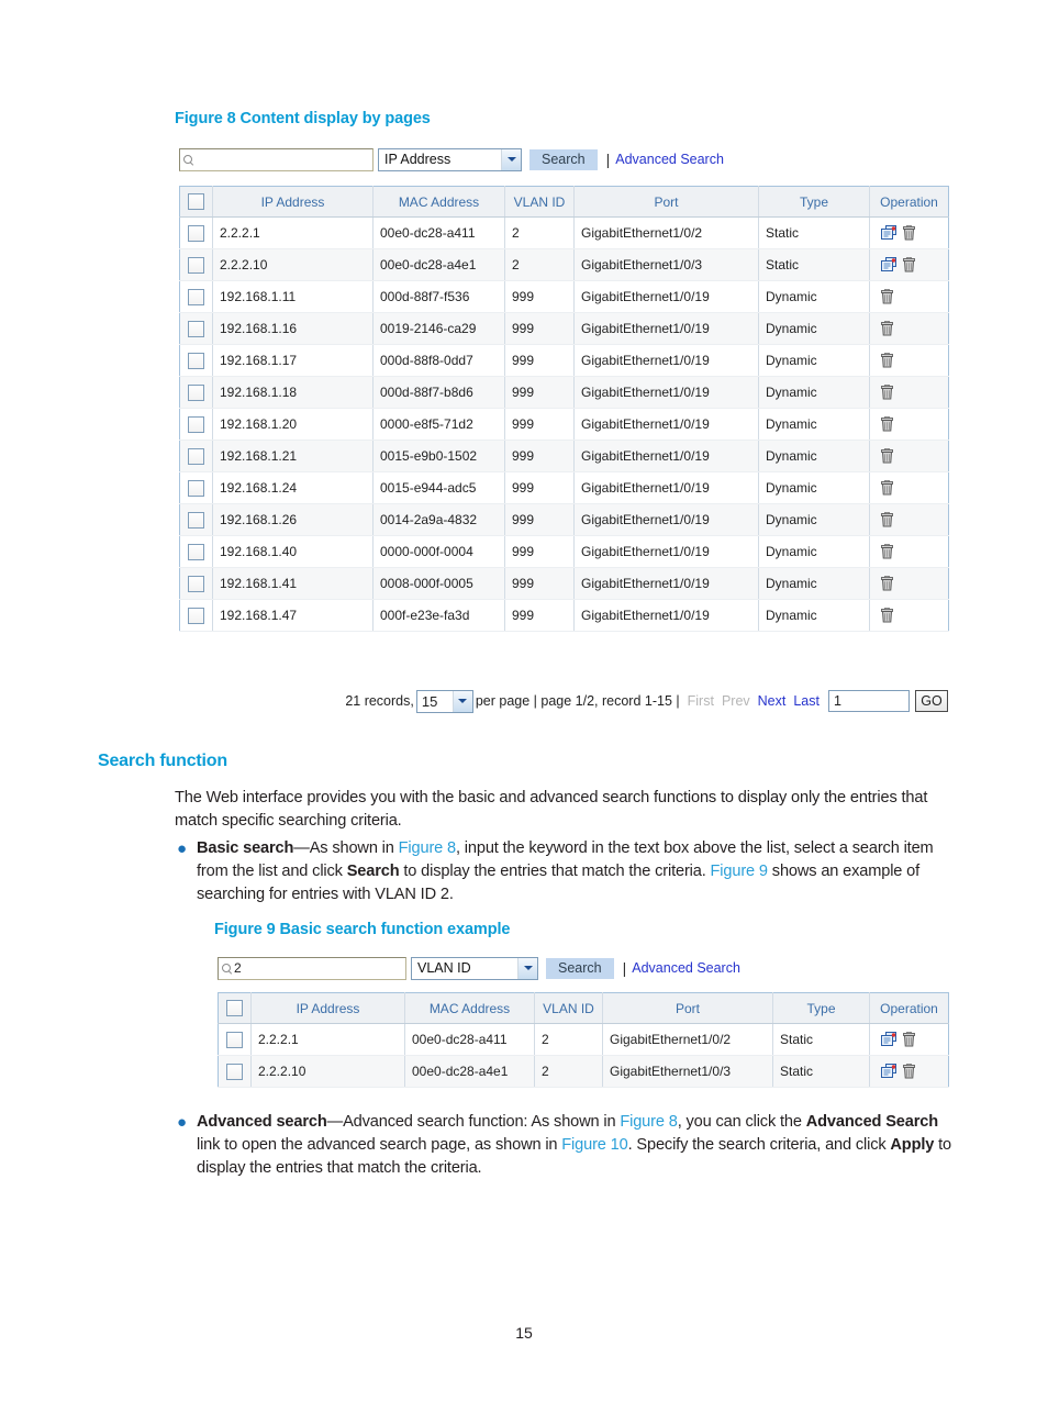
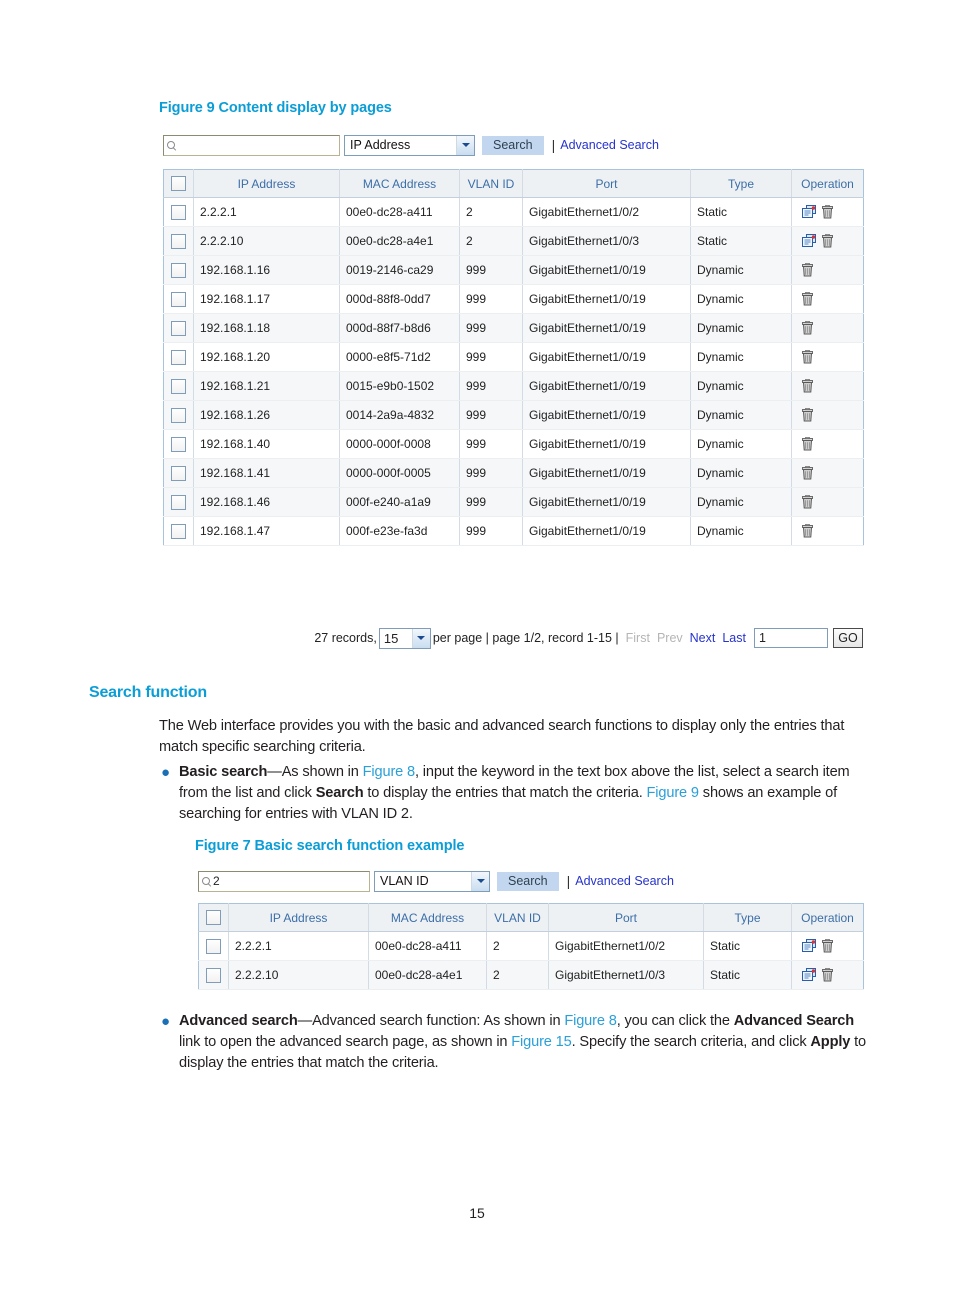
- Figure 8 Content display by pages
+ Figure 9 Content display by pages
  IP Address
  Search
  |
  Advanced Search
  	IP Address	MAC Address	VLAN ID	Port	Type	Operation
  	2.2.2.1	00e0-dc28-a411	2	GigabitEthernet1/0/2	Static
  	2.2.2.10	00e0-dc28-a4e1	2	GigabitEthernet1/0/3	Static
- 	192.168.1.11	000d-88f7-f536	999	GigabitEthernet1/0/19	Dynamic
  	192.168.1.16	0019-2146-ca29	999	GigabitEthernet1/0/19	Dynamic
  	192.168.1.17	000d-88f8-0dd7	999	GigabitEthernet1/0/19	Dynamic
  	192.168.1.18	000d-88f7-b8d6	999	GigabitEthernet1/0/19	Dynamic
  	192.168.1.20	0000-e8f5-71d2	999	GigabitEthernet1/0/19	Dynamic
  	192.168.1.21	0015-e9b0-1502	999	GigabitEthernet1/0/19	Dynamic
- 	192.168.1.24	0015-e944-adc5	999	GigabitEthernet1/0/19	Dynamic
  	192.168.1.26	0014-2a9a-4832	999	GigabitEthernet1/0/19	Dynamic
- 	192.168.1.40	0000-000f-0004	999	GigabitEthernet1/0/19	Dynamic
+ 	192.168.1.40	0000-000f-0008	999	GigabitEthernet1/0/19	Dynamic
- 	192.168.1.41	0008-000f-0005	999	GigabitEthernet1/0/19	Dynamic
+ 	192.168.1.41	0000-000f-0005	999	GigabitEthernet1/0/19	Dynamic
+ 	192.168.1.46	000f-e240-a1a9	999	GigabitEthernet1/0/19	Dynamic
  	192.168.1.47	000f-e23e-fa3d	999	GigabitEthernet1/0/19	Dynamic
- 21 records,
+ 27 records,
  15
  per page | page 1/2, record 1-15 |
  First
  Prev
  Next
  Last
  1
  GO
  Search function
  The Web interface provides you with the basic and advanced search functions to display only the entries that match specific searching criteria.
  ●
  Basic search—As shown in Figure 8, input the keyword in the text box above the list, select a search item from the list and click Search to display the entries that match the criteria. Figure 9 shows an example of searching for entries with VLAN ID 2.
- Figure 9 Basic search function example
+ Figure 7 Basic search function example
  2
  VLAN ID
  Search
  |
  Advanced Search
  	IP Address	MAC Address	VLAN ID	Port	Type	Operation
  	2.2.2.1	00e0-dc28-a411	2	GigabitEthernet1/0/2	Static
  	2.2.2.10	00e0-dc28-a4e1	2	GigabitEthernet1/0/3	Static
  ●
- Advanced search—Advanced search function: As shown in Figure 8, you can click the Advanced Search link to open the advanced search page, as shown in Figure 10. Specify the search criteria, and click Apply to display the entries that match the criteria.
+ Advanced search—Advanced search function: As shown in Figure 8, you can click the Advanced Search link to open the advanced search page, as shown in Figure 15. Specify the search criteria, and click Apply to display the entries that match the criteria.
  15
